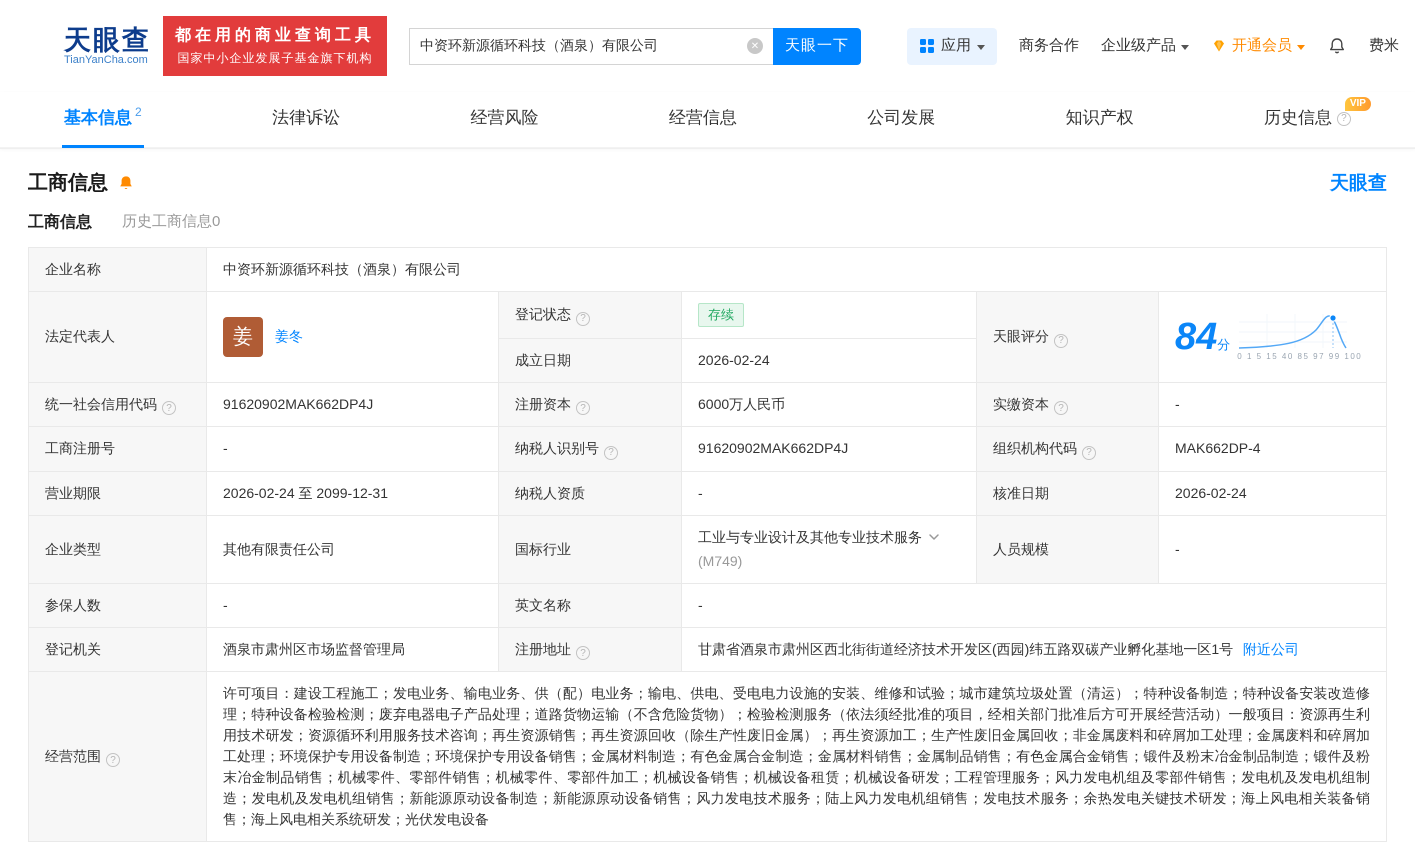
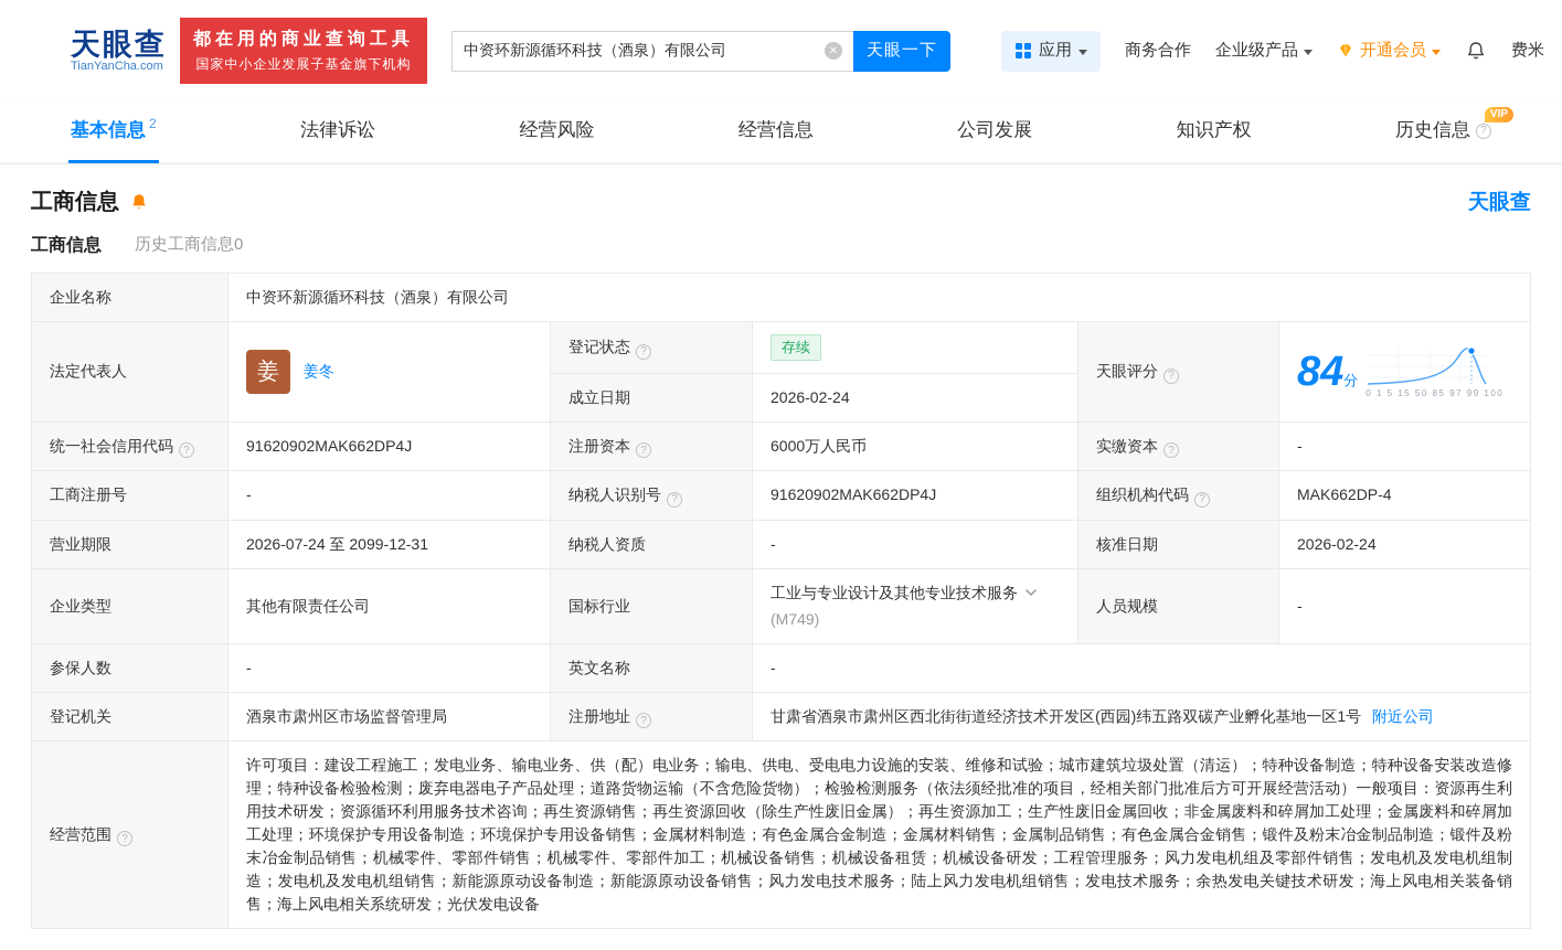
  天眼查
  TianYanCha.com
  都在用的商业查询工具
  国家中小企业发展子基金旗下机构
  中资环新源循环科技（酒泉）有限公司
  天眼一下
  应用
  商务合作
  企业级产品
  开通会员
  费米
  基本信息
  2
  法律诉讼
  经营风险
  经营信息
  公司发展
  知识产权
  历史信息
  VIP
  工商信息
  天眼查
  工商信息
  历史工商信息0
  企业名称	中资环新源循环科技（酒泉）有限公司
- 法定代表人	姜 姜冬	登记状态	存续	天眼评分	84分 0 1 5 15 40 85 97 99 100
+ 法定代表人	姜 姜冬	登记状态	存续	天眼评分	84分 0 1 5 15 50 85 97 99 100
  成立日期	2026-02-24
  统一社会信用代码	91620902MAK662DP4J	注册资本	6000万人民币	实缴资本	-
  工商注册号	-	纳税人识别号	91620902MAK662DP4J	组织机构代码	MAK662DP-4
- 营业期限	2026-02-24 至 2099-12-31	纳税人资质	-	核准日期	2026-02-24
+ 营业期限	2026-07-24 至 2099-12-31	纳税人资质	-	核准日期	2026-02-24
  企业类型	其他有限责任公司	国标行业	工业与专业设计及其他专业技术服务 (M749)	人员规模	-
  参保人数	-	英文名称	-
  登记机关	酒泉市肃州区市场监督管理局	注册地址	甘肃省酒泉市肃州区西北街街道经济技术开发区(西园)纬五路双碳产业孵化基地一区1号 附近公司
  经营范围	许可项目：建设工程施工；发电业务、输电业务、供（配）电业务；输电、供电、受电电力设施的安装、维修和试验；城市建筑垃圾处置（清运）；特种设备制造；特种设备安装改造修理；特种设备检验检测；废弃电器电子产品处理；道路货物运输（不含危险货物）；检验检测服务（依法须经批准的项目，经相关部门批准后方可开展经营活动）一般项目：资源再生利用技术研发；资源循环利用服务技术咨询；再生资源销售；再生资源回收（除生产性废旧金属）；再生资源加工；生产性废旧金属回收；非金属废料和碎屑加工处理；金属废料和碎屑加工处理；环境保护专用设备制造；环境保护专用设备销售；金属材料制造；有色金属合金制造；金属材料销售；金属制品销售；有色金属合金销售；锻件及粉末冶金制品制造；锻件及粉末冶金制品销售；机械零件、零部件销售；机械零件、零部件加工；机械设备销售；机械设备租赁；机械设备研发；工程管理服务；风力发电机组及零部件销售；发电机及发电机组制造；发电机及发电机组销售；新能源原动设备制造；新能源原动设备销售；风力发电技术服务；陆上风力发电机组销售；发电技术服务；余热发电关键技术研发；海上风电相关装备销售；海上风电相关系统研发；光伏发电设备
